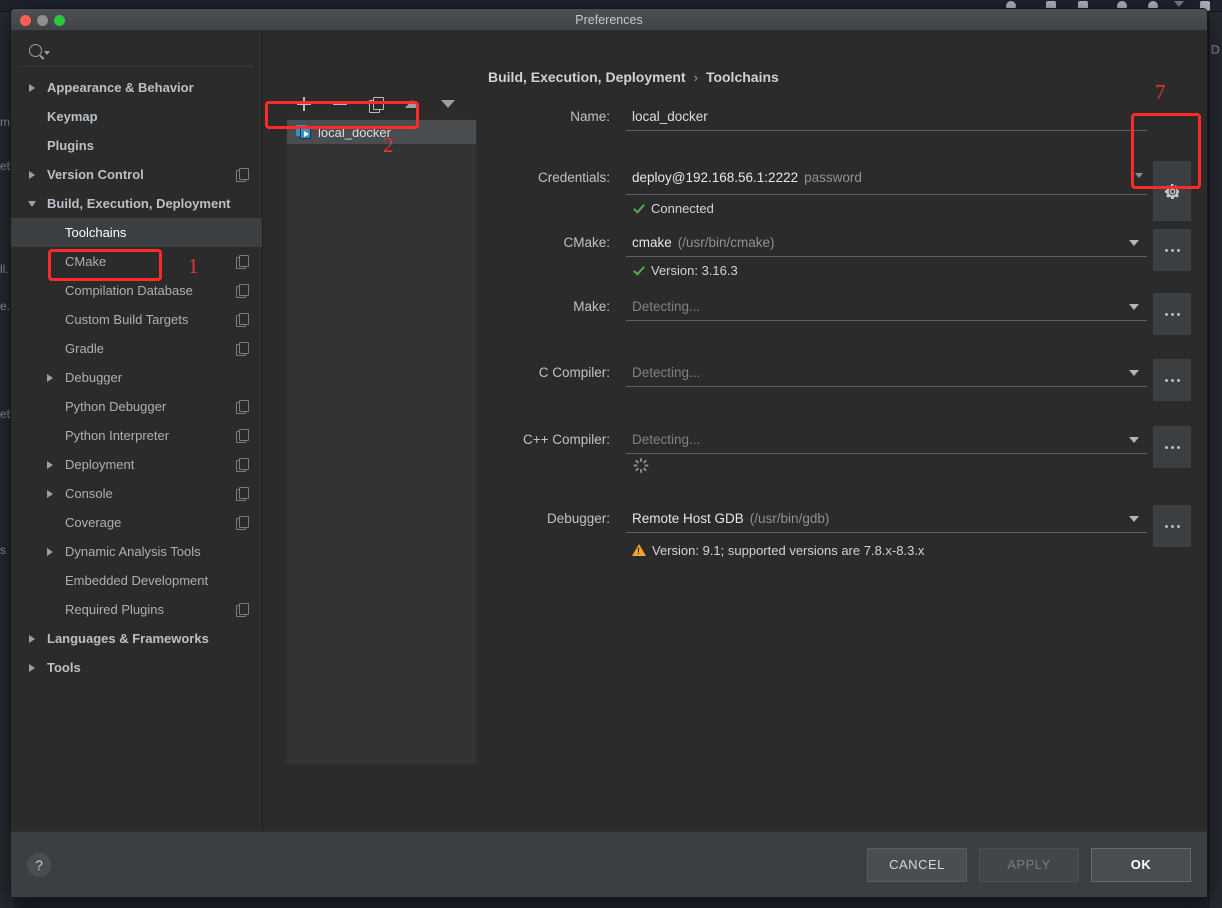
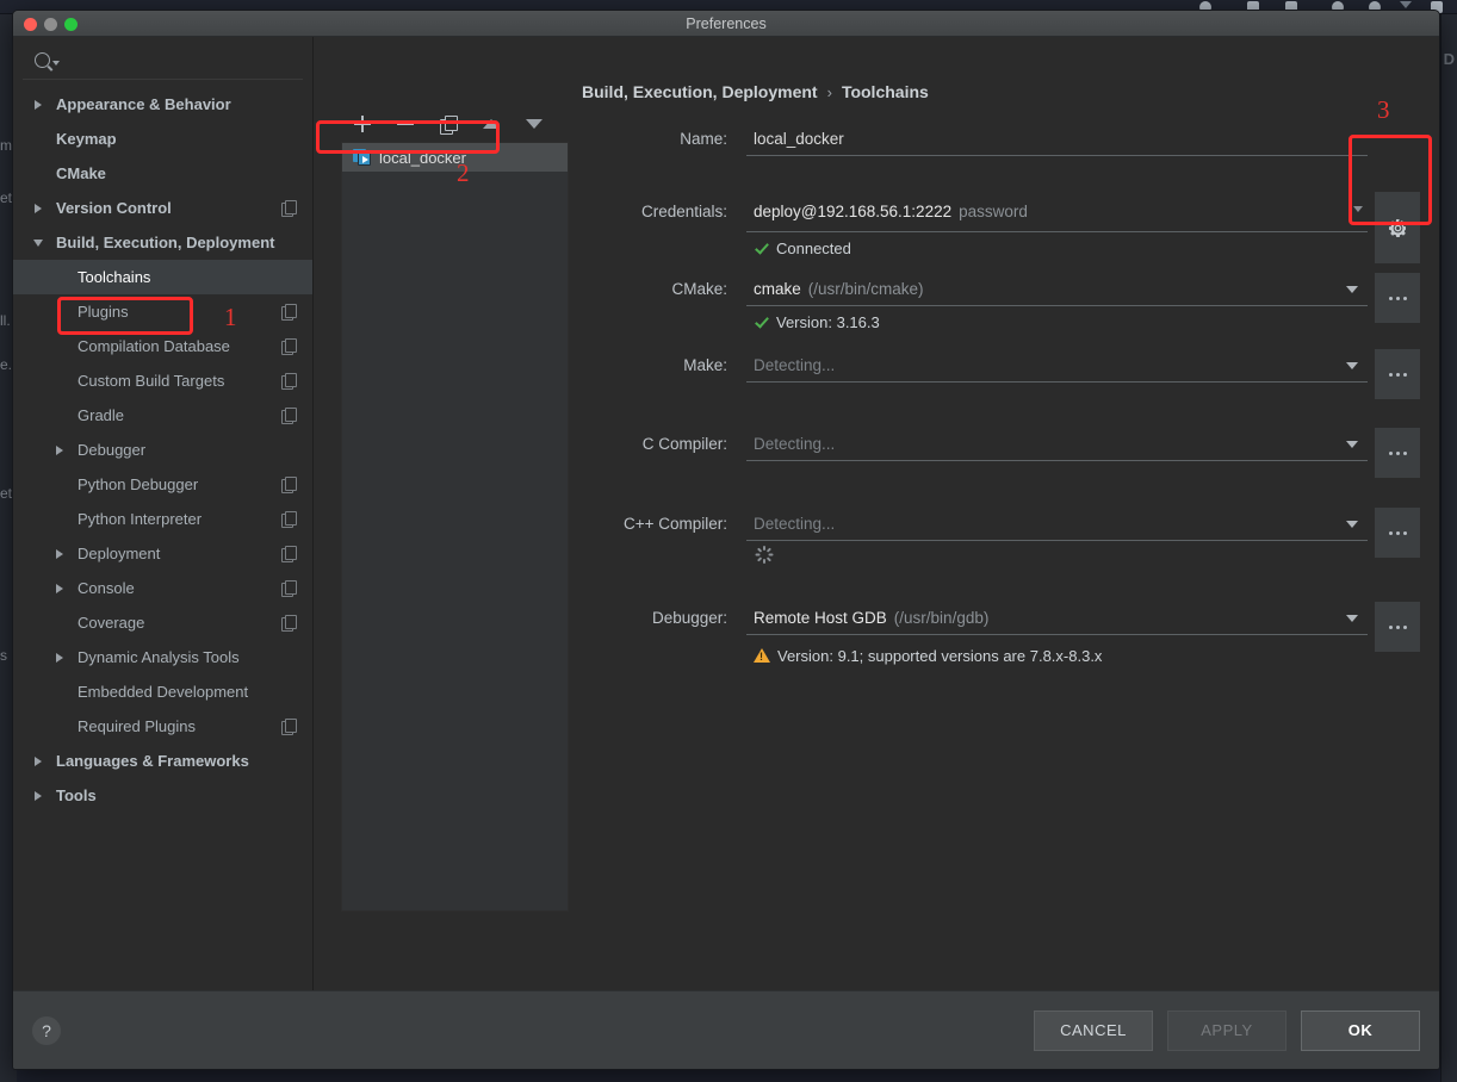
  m
  et
  ll.
  e.
  et
  s
  D
  Preferences
  Appearance & Behavior
  Keymap
- Plugins
+ CMake
  Version Control
  Build, Execution, Deployment
  Toolchains
- CMake
+ Plugins
  Compilation Database
  Custom Build Targets
  Gradle
  Debugger
  Python Debugger
  Python Interpreter
  Deployment
  Console
  Coverage
  Dynamic Analysis Tools
  Embedded Development
  Required Plugins
  Languages & Frameworks
  Tools
  local_docker
  Build, Execution, Deployment
  ›
  Toolchains
  Name:
  local_docker
  Credentials:
  deploy@192.168.56.1:2222
  password
  Connected
  CMake:
  cmake
  (/usr/bin/cmake)
  Version: 3.16.3
  Make:
  Detecting...
  C Compiler:
  Detecting...
  C++ Compiler:
  Detecting...
  Debugger:
  Remote Host GDB
  (/usr/bin/gdb)
  Version: 9.1; supported versions are 7.8.x-8.3.x
  ?
  CANCEL
  APPLY
  OK
  1
  2
- 7
+ 3
